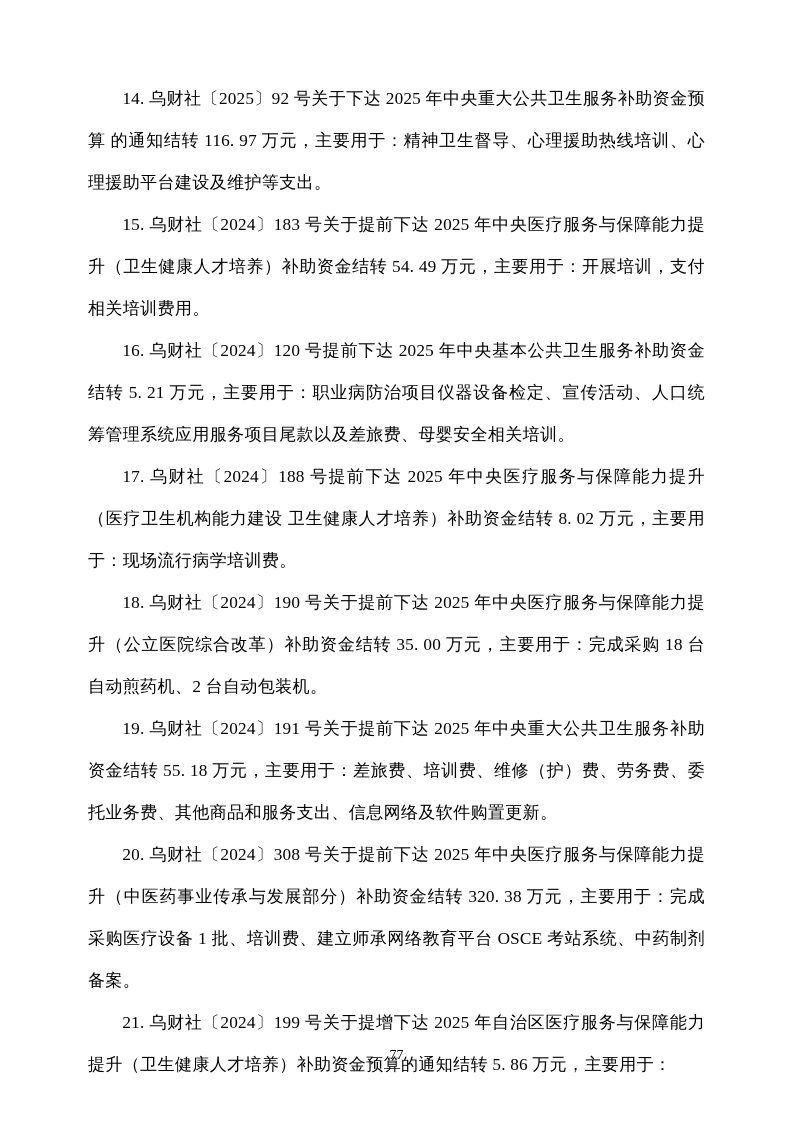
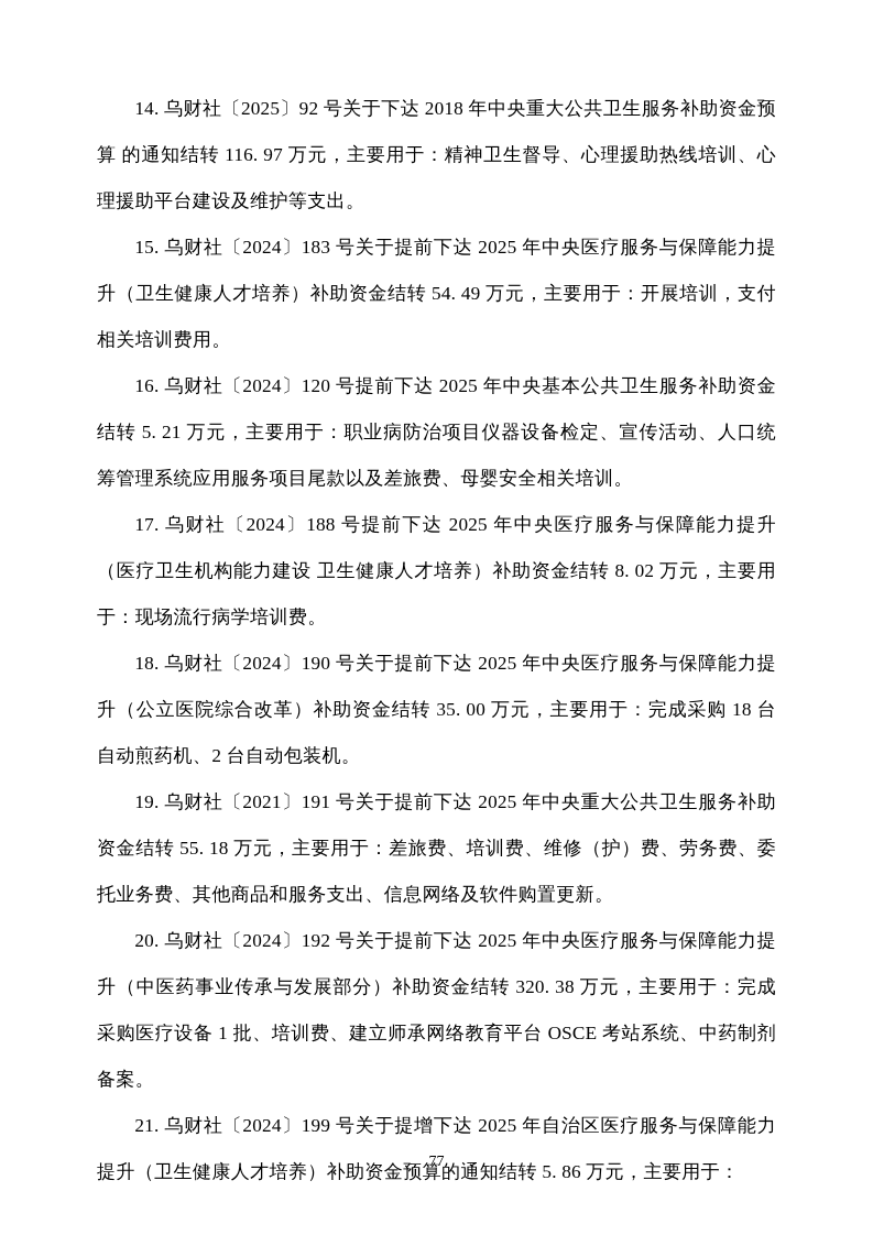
- 14. 乌财社〔2025〕92 号关于下达 2025 年中央重大公共卫生服务补助资金预算 的通知结转 116. 97 万元，主要用于：精神卫生督导、心理援助热线培训、心理援助平台建设及维护等支出。
+ 14. 乌财社〔2025〕92 号关于下达 2018 年中央重大公共卫生服务补助资金预算 的通知结转 116. 97 万元，主要用于：精神卫生督导、心理援助热线培训、心理援助平台建设及维护等支出。
  15. 乌财社〔2024〕183 号关于提前下达 2025 年中央医疗服务与保障能力提升（卫生健康人才培养）补助资金结转 54. 49 万元，主要用于：开展培训，支付相关培训费用。
  16. 乌财社〔2024〕120 号提前下达 2025 年中央基本公共卫生服务补助资金结转 5. 21 万元，主要用于：职业病防治项目仪器设备检定、宣传活动、人口统筹管理系统应用服务项目尾款以及差旅费、母婴安全相关培训。
  17. 乌财社〔2024〕188 号提前下达 2025 年中央医疗服务与保障能力提升（医疗卫生机构能力建设 卫生健康人才培养）补助资金结转 8. 02 万元，主要用于：现场流行病学培训费。
  18. 乌财社〔2024〕190 号关于提前下达 2025 年中央医疗服务与保障能力提升（公立医院综合改革）补助资金结转 35. 00 万元，主要用于：完成采购 18 台自动煎药机、2 台自动包装机。
- 19. 乌财社〔2024〕191 号关于提前下达 2025 年中央重大公共卫生服务补助资金结转 55. 18 万元，主要用于：差旅费、培训费、维修（护）费、劳务费、委托业务费、其他商品和服务支出、信息网络及软件购置更新。
+ 19. 乌财社〔2021〕191 号关于提前下达 2025 年中央重大公共卫生服务补助资金结转 55. 18 万元，主要用于：差旅费、培训费、维修（护）费、劳务费、委托业务费、其他商品和服务支出、信息网络及软件购置更新。
- 20. 乌财社〔2024〕308 号关于提前下达 2025 年中央医疗服务与保障能力提升（中医药事业传承与发展部分）补助资金结转 320. 38 万元，主要用于：完成采购医疗设备 1 批、培训费、建立师承网络教育平台 OSCE 考站系统、中药制剂备案。
+ 20. 乌财社〔2024〕192 号关于提前下达 2025 年中央医疗服务与保障能力提升（中医药事业传承与发展部分）补助资金结转 320. 38 万元，主要用于：完成采购医疗设备 1 批、培训费、建立师承网络教育平台 OSCE 考站系统、中药制剂备案。
  21. 乌财社〔2024〕199 号关于提增下达 2025 年自治区医疗服务与保障能力提升（卫生健康人才培养）补助资金预算的通知结转 5. 86 万元，主要用于：
  77
